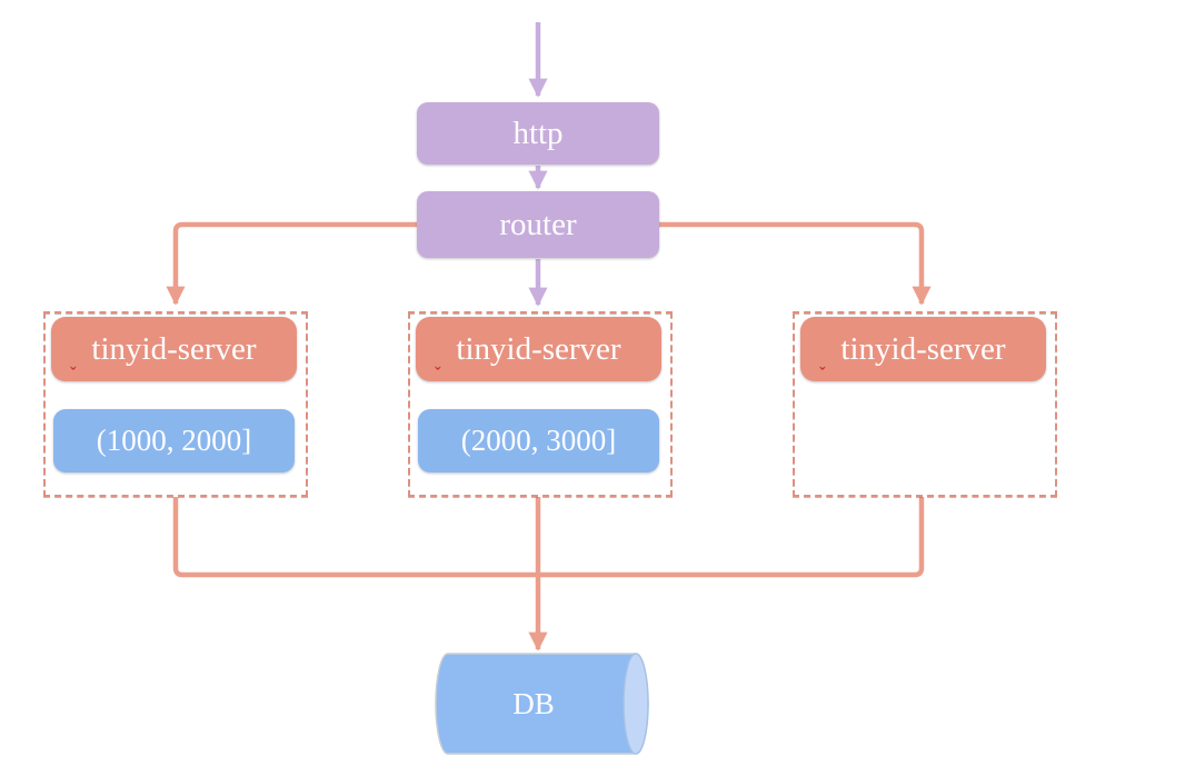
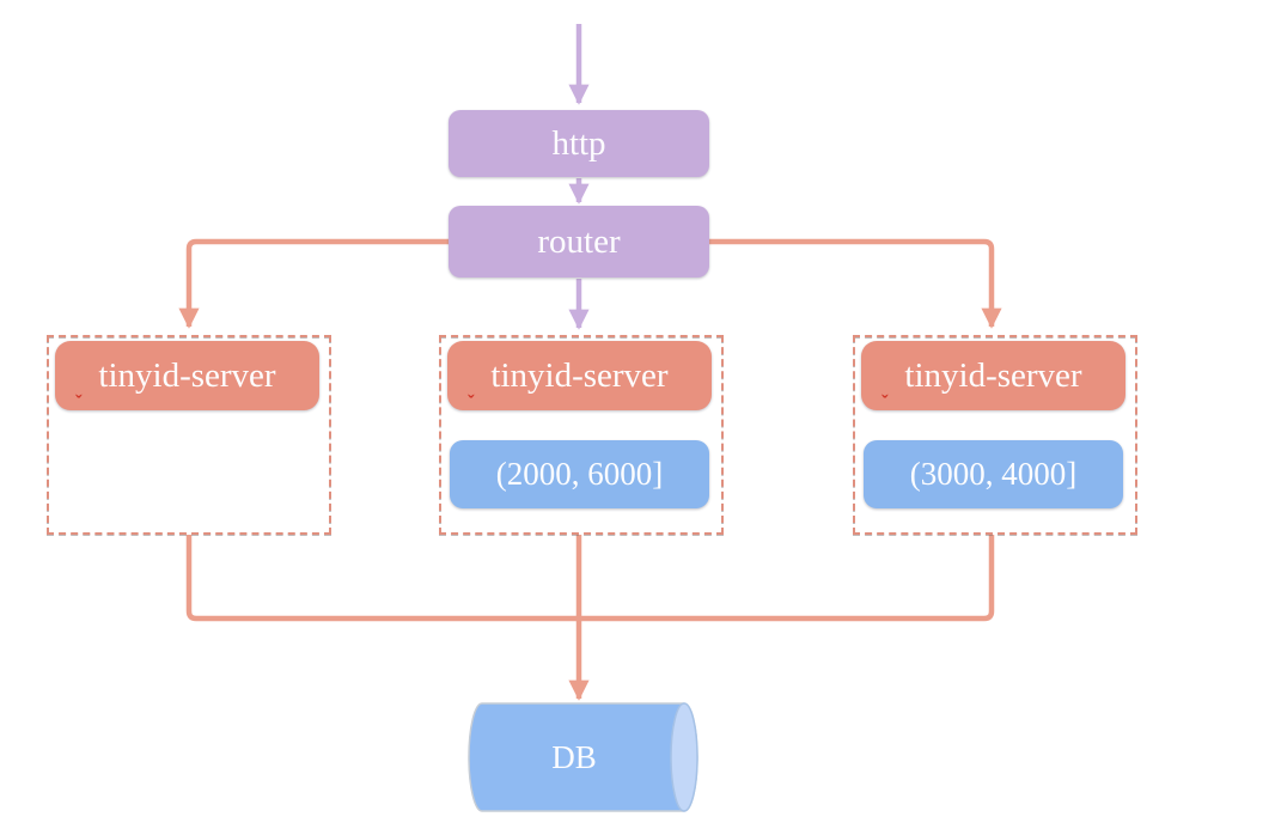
  http
  router
  tinyid-server
  ˇ
- (1000, 2000]
  tinyid-server
  ˇ
- (2000, 3000]
+ (2000, 6000]
  tinyid-server
  ˇ
+ (3000, 4000]
  DB
